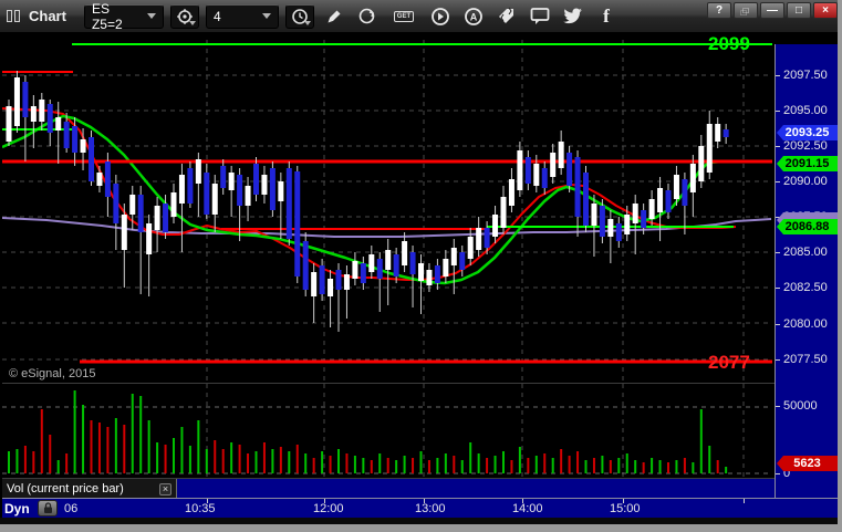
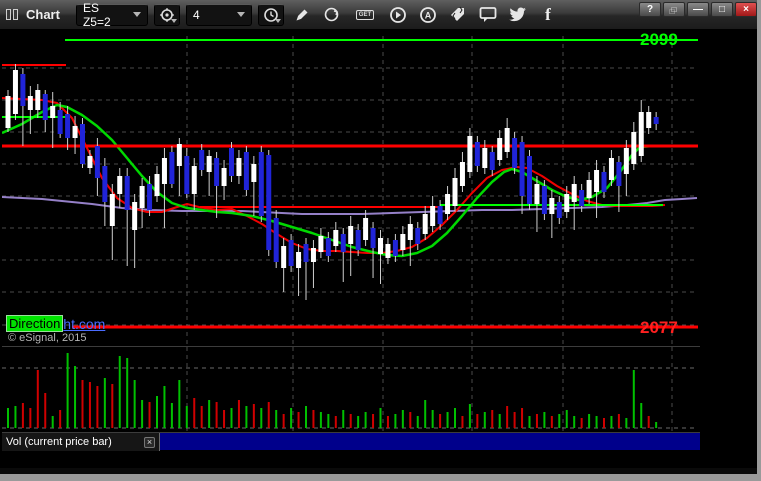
  Chart
  ES Z5=2
  4
  A
  f
  ?
  □
  —
  □
  ×
  2099
  2077
+ Direction
+ ht.com
  © eSignal, 2015
- 2097.50
- 2095.00
- 2092.50
- 2090.00
- 2085.00
- 2082.50
- 2080.00
- 2077.50
- 50000
- 0
- 2093.25
- 2091.15
- 2086.88
- 5623
  Vol (current price bar)
  ×
- Dyn
- 06
- 10:35
- 12:00
- 13:00
- 14:00
- 15:00
